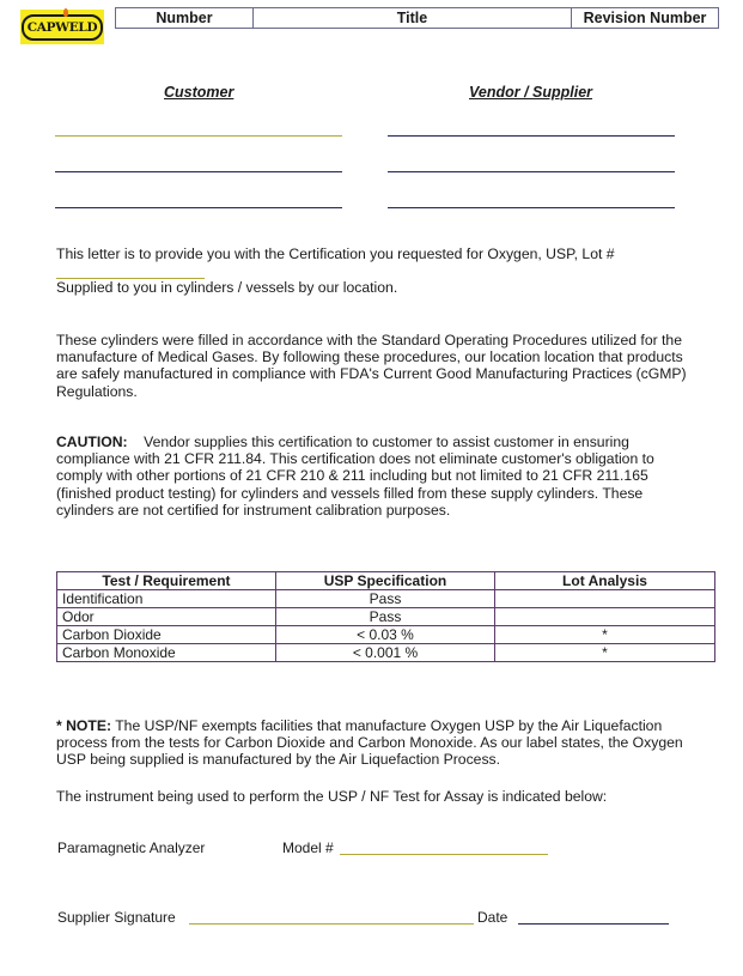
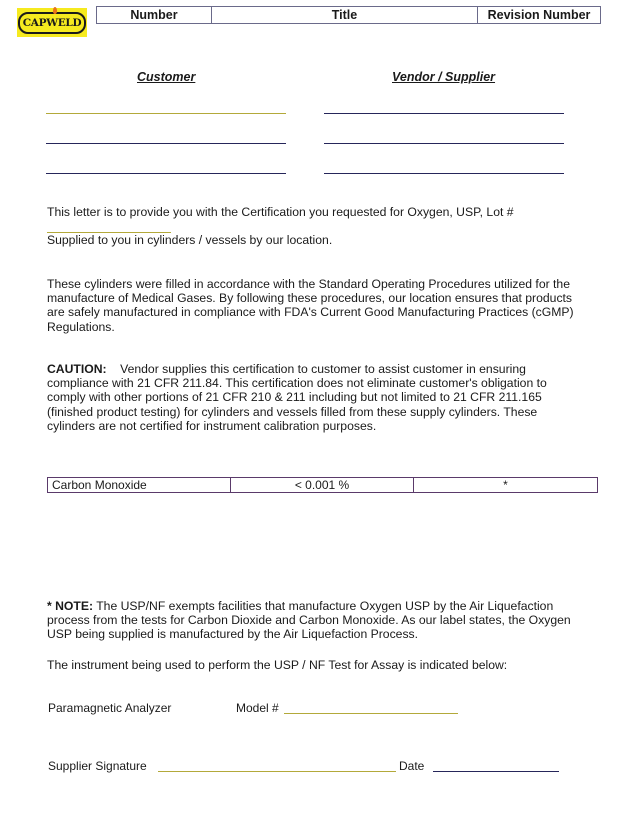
  CAPWELD
  Number	Title	Revision Number
  Customer
  Vendor / Supplier
  This letter is to provide you with the Certification you requested for Oxygen, USP, Lot #
  Supplied to you in cylinders / vessels by our location.
- These cylinders were filled in accordance with the Standard Operating Procedures utilized for the manufacture of Medical Gases. By following these procedures, our location location that products are safely manufactured in compliance with FDA's Current Good Manufacturing Practices (cGMP) Regulations.
+ These cylinders were filled in accordance with the Standard Operating Procedures utilized for the manufacture of Medical Gases. By following these procedures, our location ensures that products are safely manufactured in compliance with FDA's Current Good Manufacturing Practices (cGMP) Regulations.
  CAUTION: Vendor supplies this certification to customer to assist customer in ensuring compliance with 21 CFR 211.84. This certification does not eliminate customer's obligation to comply with other portions of 21 CFR 210 & 211 including but not limited to 21 CFR 211.165 (finished product testing) for cylinders and vessels filled from these supply cylinders. These cylinders are not certified for instrument calibration purposes.
- Test / Requirement	USP Specification	Lot Analysis
- Identification	Pass
- Odor	Pass
- Carbon Dioxide	< 0.03 %	*
  Carbon Monoxide	< 0.001 %	*
  * NOTE: The USP/NF exempts facilities that manufacture Oxygen USP by the Air Liquefaction process from the tests for Carbon Dioxide and Carbon Monoxide. As our label states, the Oxygen USP being supplied is manufactured by the Air Liquefaction Process.
  The instrument being used to perform the USP / NF Test for Assay is indicated below:
  Paramagnetic Analyzer
  Model #
  Supplier Signature
  Date
